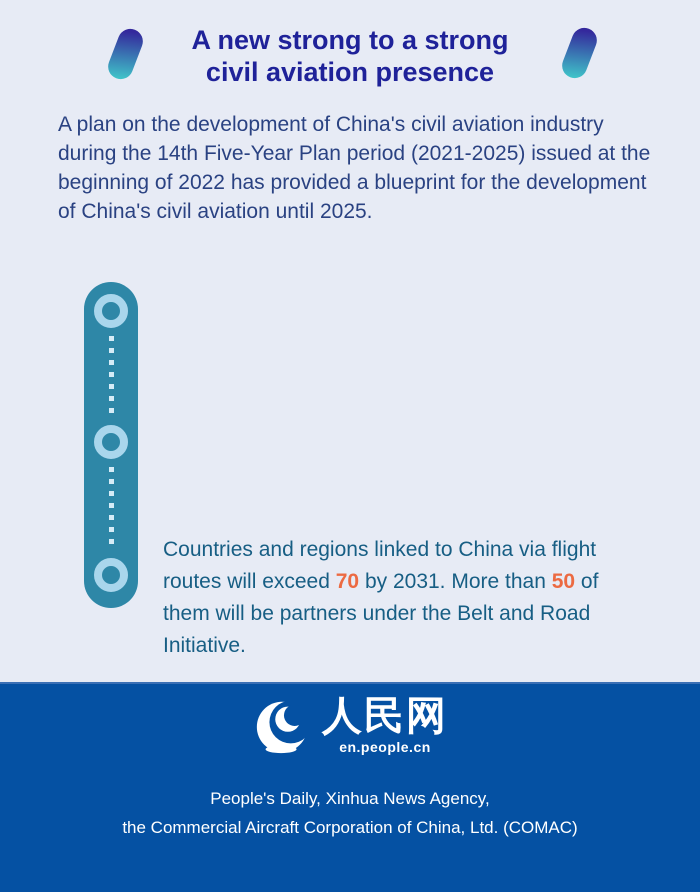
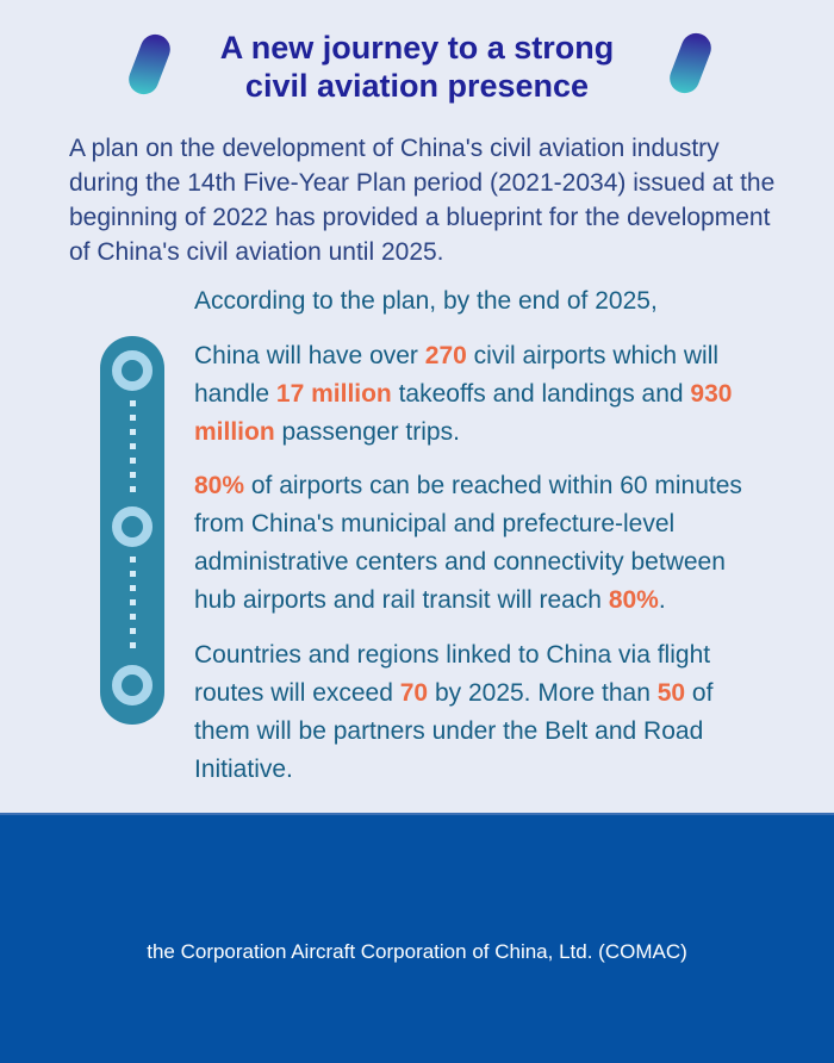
- A new strong to a strong
+ A new journey to a strong
  civil aviation presence
- A plan on the development of China's civil aviation industry during the 14th Five-Year Plan period (2021-2025) issued at the beginning of 2022 has provided a blueprint for the development of China's civil aviation until 2025.
+ A plan on the development of China's civil aviation industry during the 14th Five-Year Plan period (2021-2034) issued at the beginning of 2022 has provided a blueprint for the development of China's civil aviation until 2025.
+ According to the plan, by the end of 2025,
+ China will have over 270 civil airports which will handle 17 million takeoffs and landings and 930 million passenger trips.
+ 80% of airports can be reached within 60 minutes from China's municipal and prefecture-level administrative centers and connectivity between hub airports and rail transit will reach 80%.
- Countries and regions linked to China via flight routes will exceed 70 by 2031. More than 50 of them will be partners under the Belt and Road Initiative.
+ Countries and regions linked to China via flight routes will exceed 70 by 2025. More than 50 of them will be partners under the Belt and Road Initiative.
- 人民网
- en.people.cn
- People's Daily, Xinhua News Agency,
- the Commercial Aircraft Corporation of China, Ltd. (COMAC)
+ the Corporation Aircraft Corporation of China, Ltd. (COMAC)
